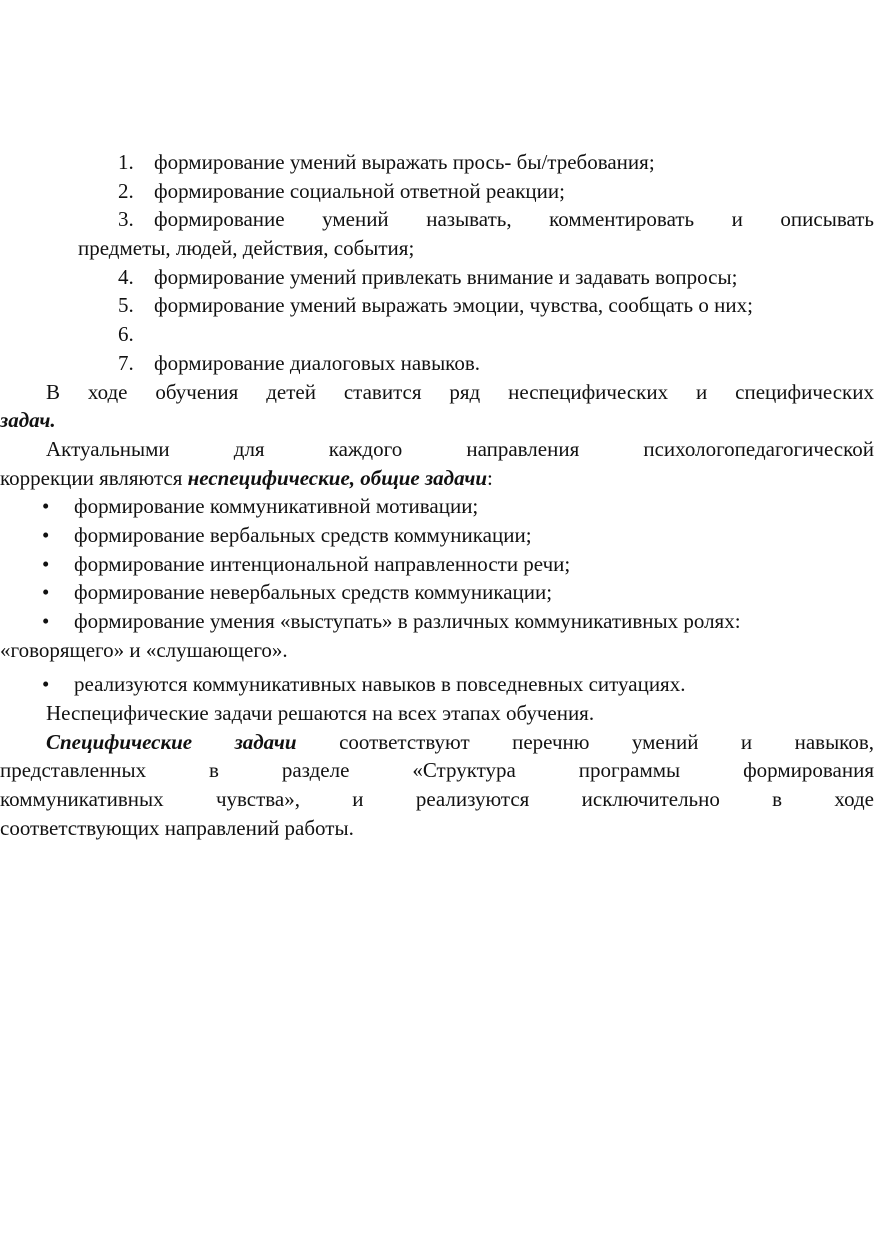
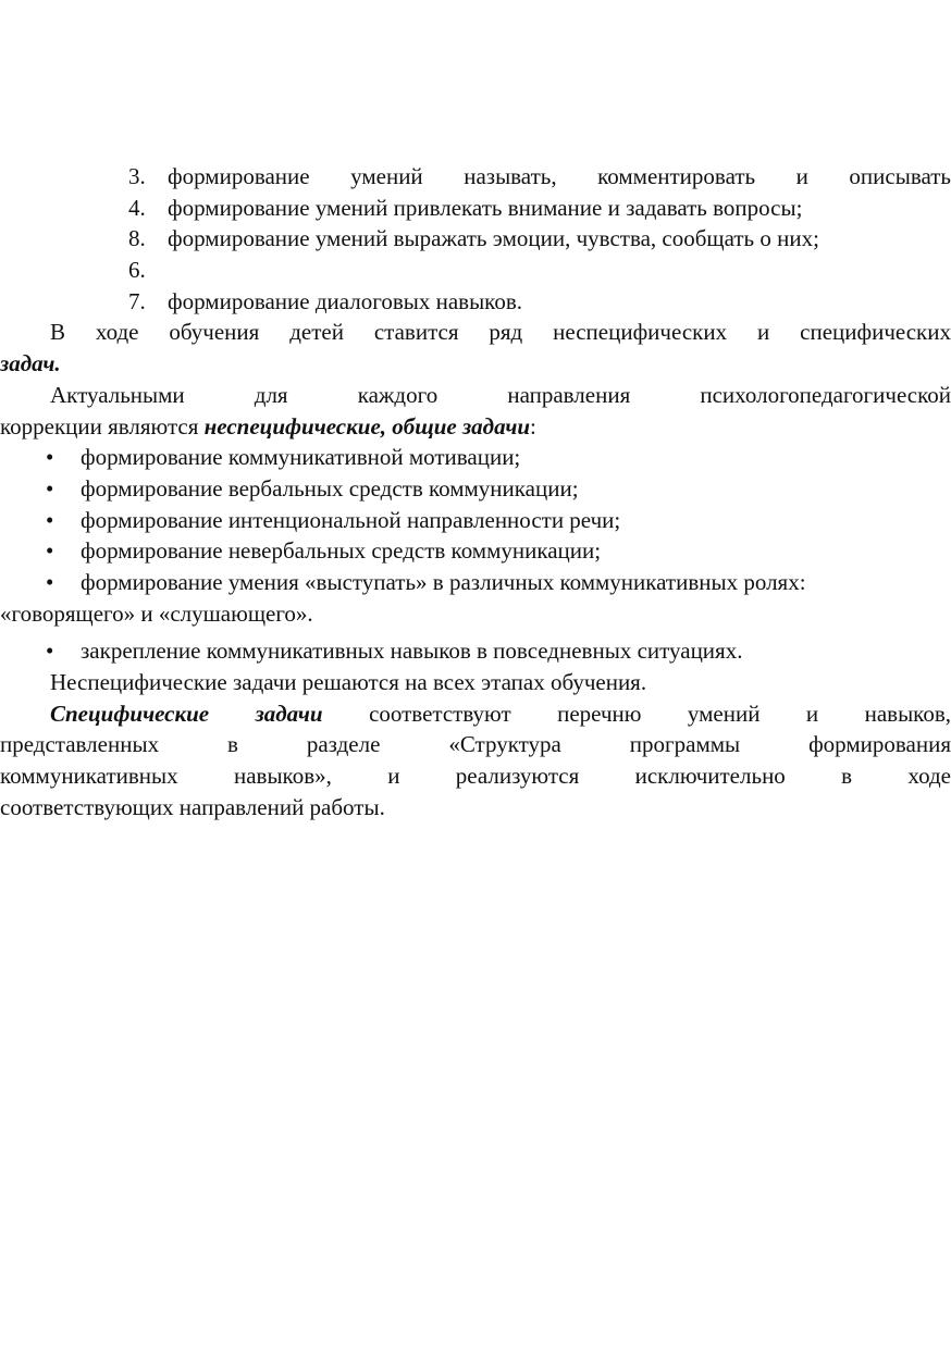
- 1.
- формирование умений выражать прось- бы/требования;
- 2.
- формирование социальной ответной реакции;
  3.
  формирование умений называть, комментировать и описывать
- предметы, людей, действия, события;
  4.
  формирование умений привлекать внимание и задавать вопросы;
- 5.
+ 8.
  формирование умений выражать эмоции, чувства, сообщать о них;
  6.
  7.
  формирование диалоговых навыков.
  В ходе обучения детей ставится ряд неспецифических и специфических
  задач.
  Актуальными для каждого направления психологопедагогической
  коррекции являются неспецифические, общие задачи:
  •
  формирование коммуникативной мотивации;
  •
  формирование вербальных средств коммуникации;
  •
  формирование интенциональной направленности речи;
  •
  формирование невербальных средств коммуникации;
  •
  формирование умения «выступать» в различных коммуникативных ролях:
  «говорящего» и «слушающего».
  •
- реализуются коммуникативных навыков в повседневных ситуациях.
+ закрепление коммуникативных навыков в повседневных ситуациях.
  Неспецифические задачи решаются на всех этапах обучения.
  Специфические задачи соответствуют перечню умений и навыков,
  представленных в разделе «Структура программы формирования
- коммуникативных чувства», и реализуются исключительно в ходе
+ коммуникативных навыков», и реализуются исключительно в ходе
  соответствующих направлений работы.
